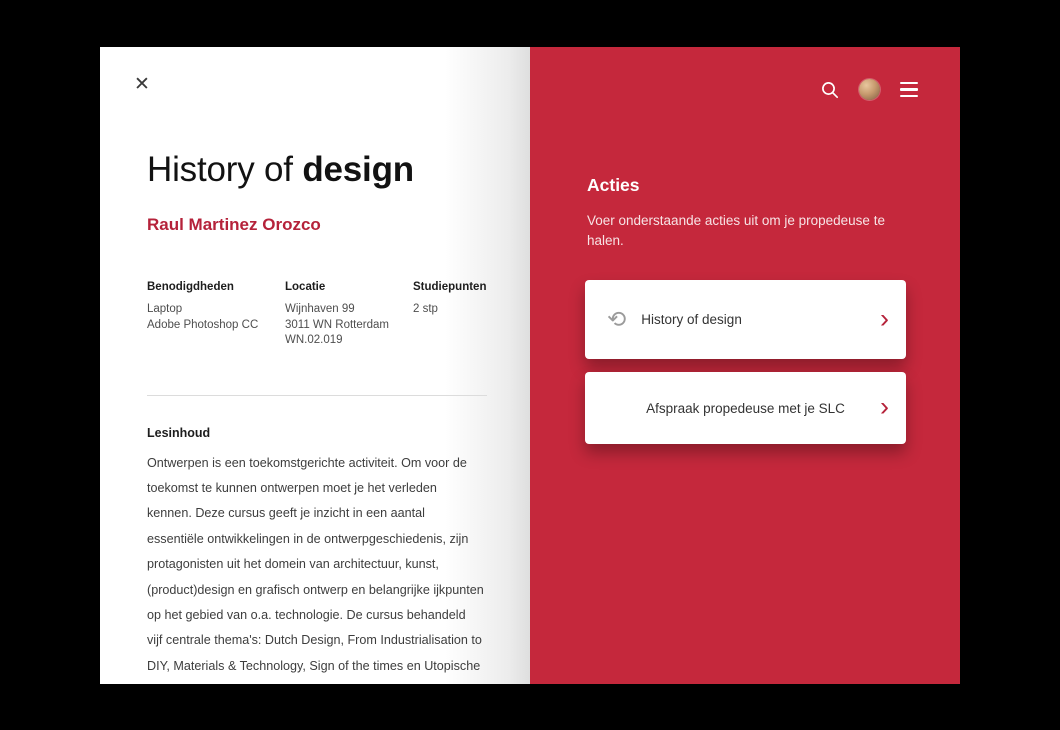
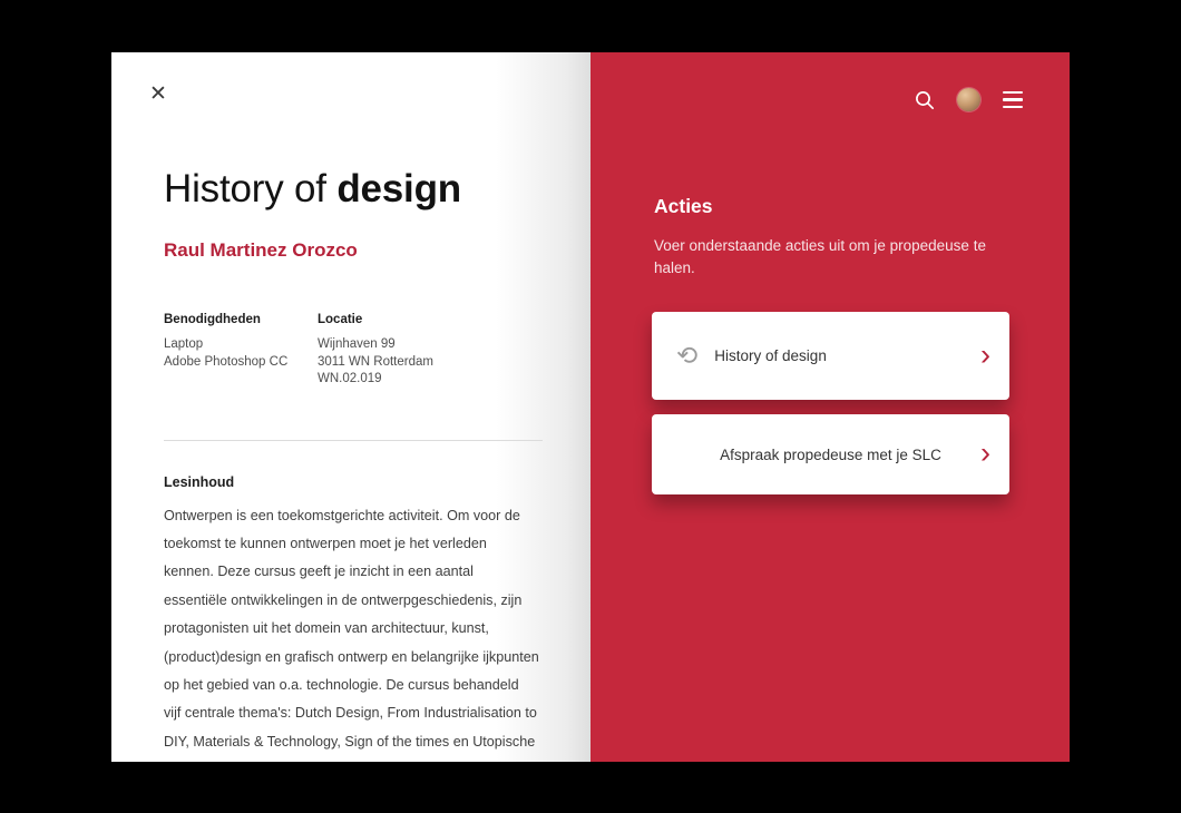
  ✕
  History of design
  Raul Martinez Orozco
  Benodigdheden
  Laptop
  Adobe Photoshop CC
  Locatie
  Wijnhaven 99
  3011 WN Rotterdam
  WN.02.019
- Studiepunten
- 2 stp
  Lesinhoud
  Ontwerpen is een toekomstgerichte activiteit. Om voor de toekomst te kunnen ontwerpen moet je het verleden kennen. Deze cursus geeft je inzicht in een aantal essentiële ontwikkelingen in de ontwerpgeschiedenis, zijn protagonisten uit het domein van architectuur, kunst, (product)design en grafisch ontwerp en belangrijke ijkpunten op het gebied van o.a. technologie. De cursus behandeld vijf centrale thema's: Dutch Design, From Industrialisation to DIY, Materials & Technology, Sign of the times en Utopische
  Acties
  Voer onderstaande acties uit om je propedeuse te halen.
  ⟲
  History of design
  ›
  Afspraak propedeuse met je SLC
  ›
